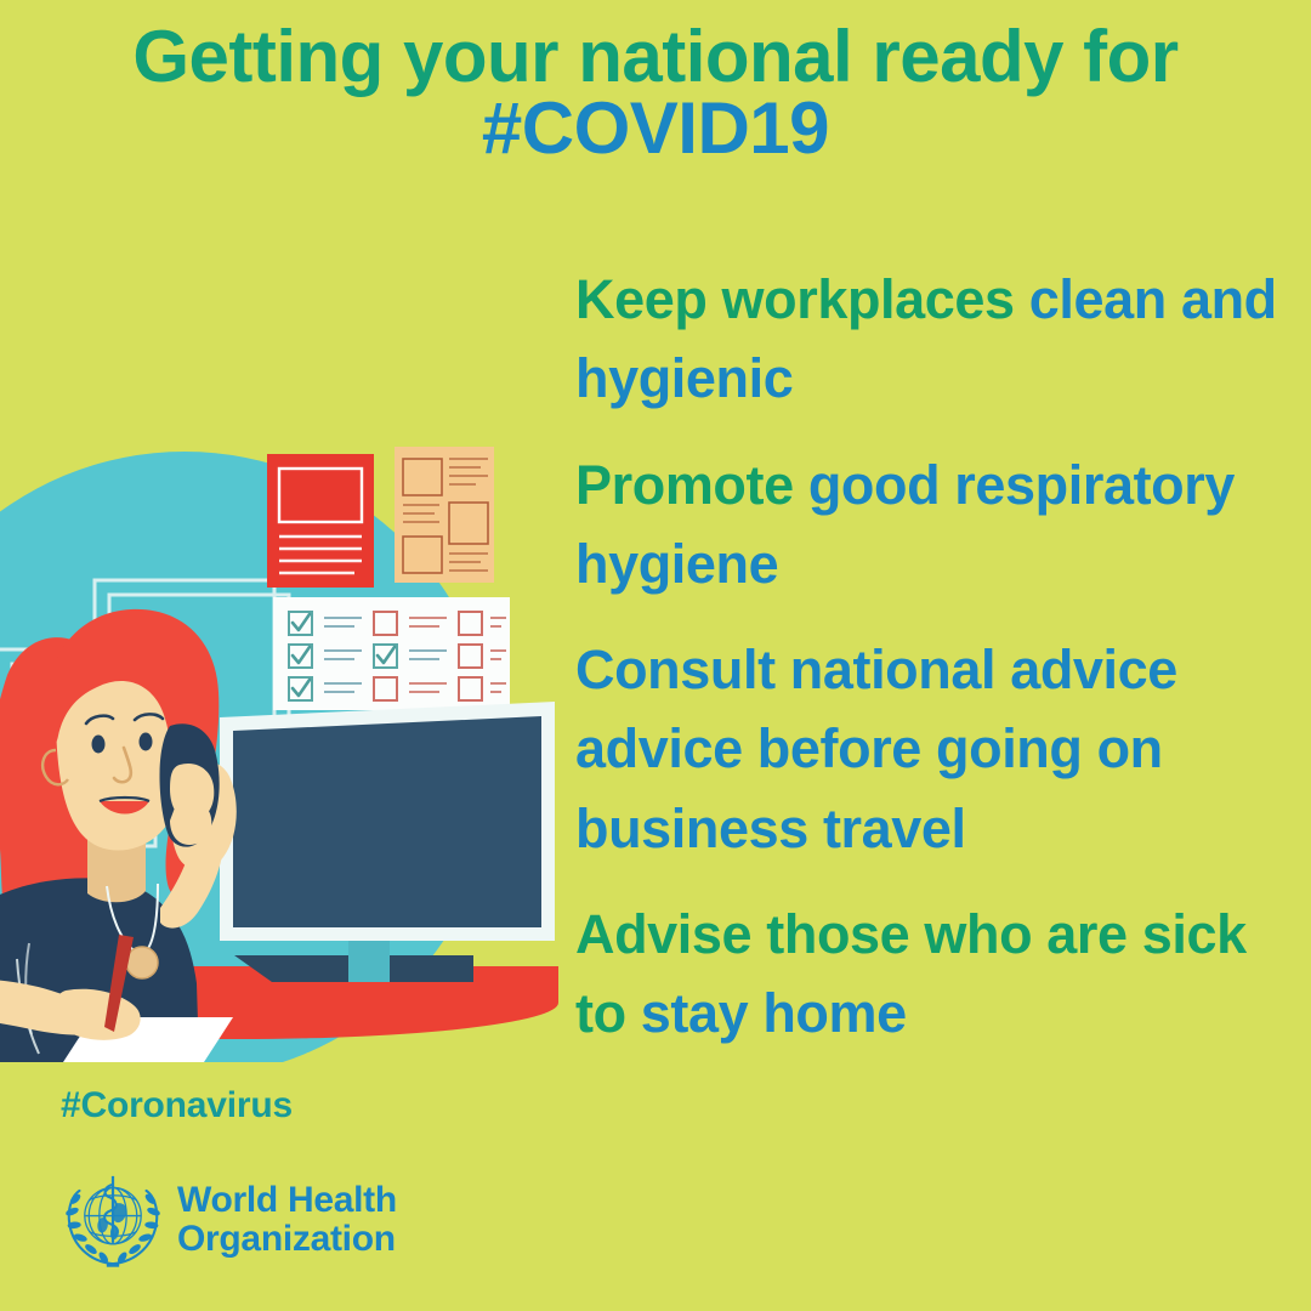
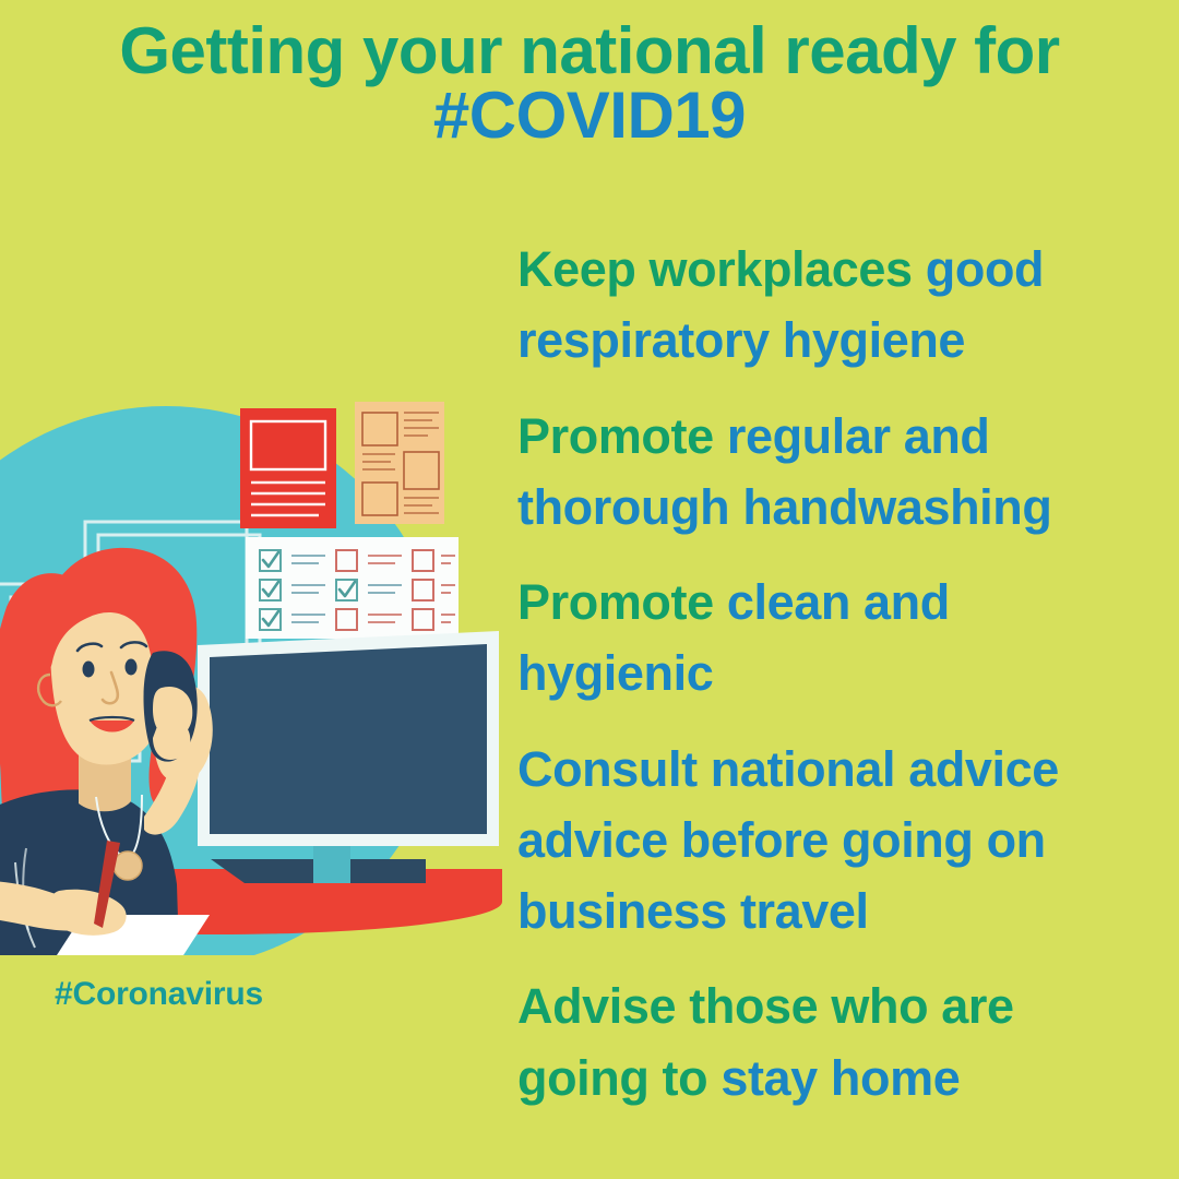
  Getting your national ready for
  #COVID19
- Keep workplaces clean and hygienic
+ Keep workplaces good respiratory hygiene
+ Promote regular and thorough handwashing
- Promote good respiratory hygiene
+ Promote clean and hygienic
  Consult national advice advice before going on business travel
- Advise those who are sick to stay home
+ Advise those who are going to stay home
  #Coronavirus
- World Health
- Organization
